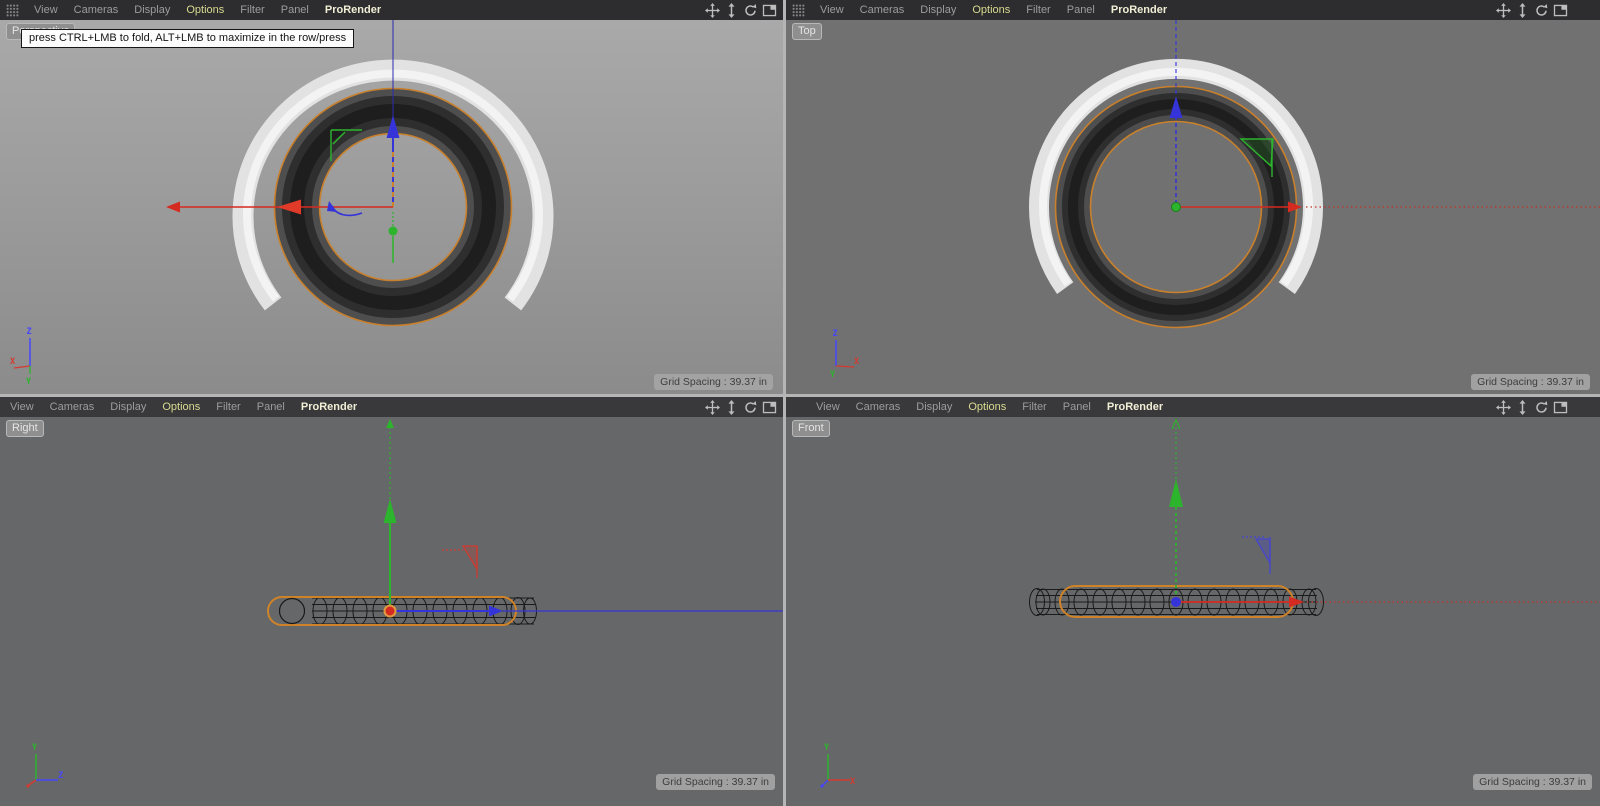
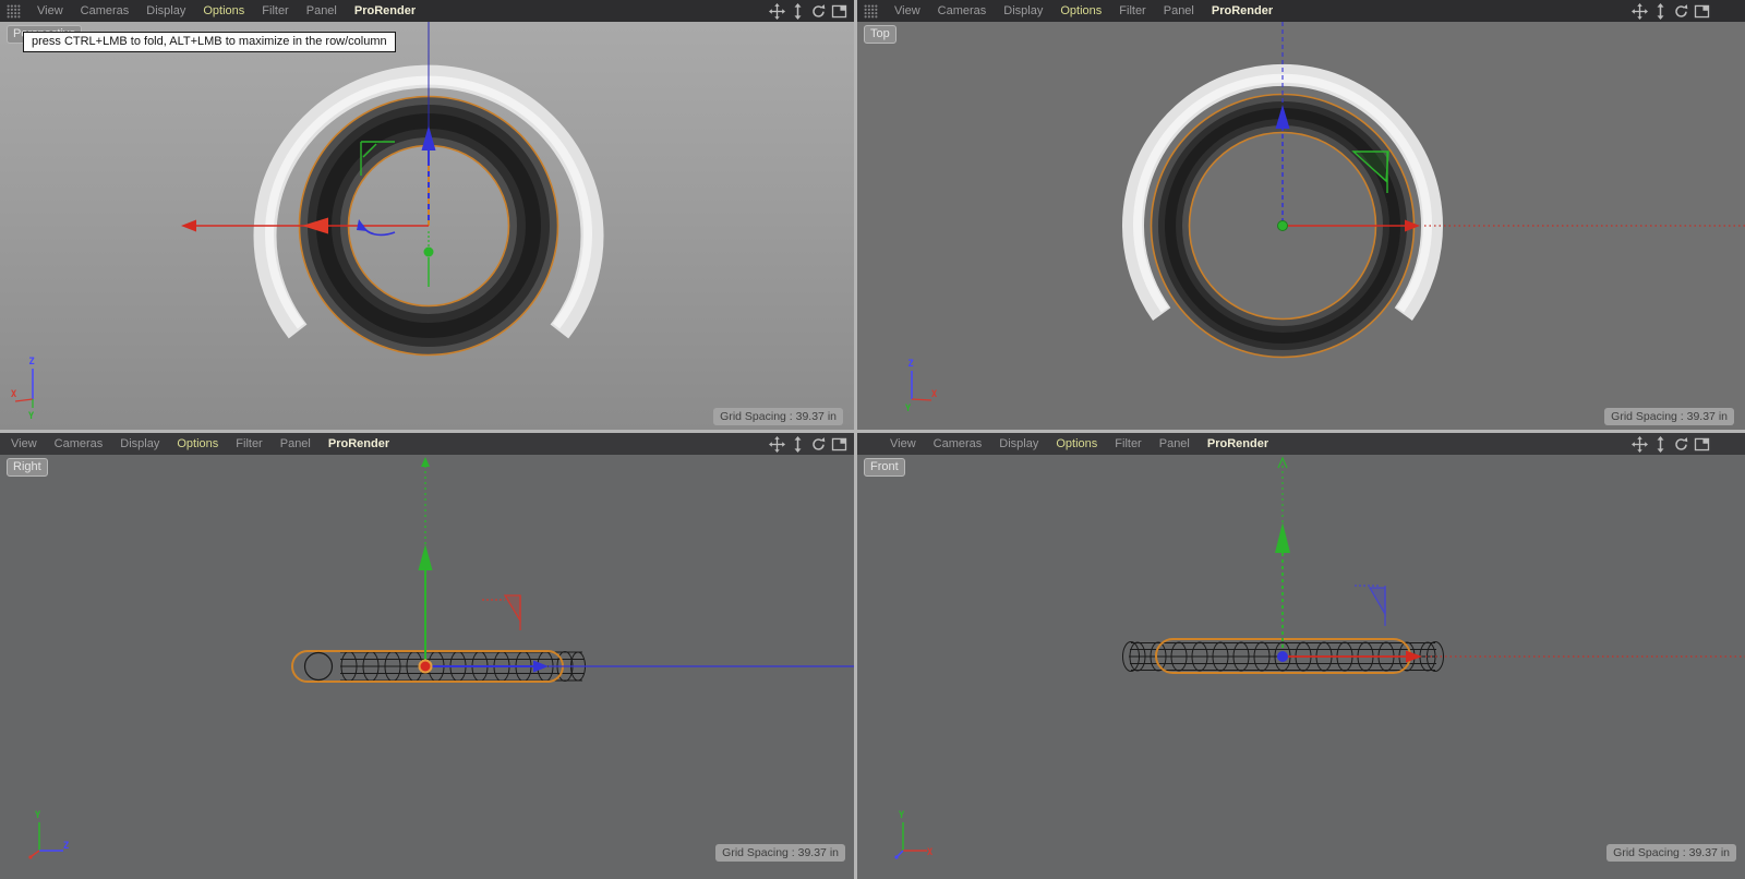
  View
  Cameras
  Display
  Options
  Filter
  Panel
  ProRender
- press CTRL+LMB to fold, ALT+LMB to maximize in the row/press
+ press CTRL+LMB to fold, ALT+LMB to maximize in the row/column
  Grid Spacing : 39.37 in
  Z
  X
  Y
  View
  Cameras
  Display
  Options
  Filter
  Panel
  ProRender
  Top
  Grid Spacing : 39.37 in
  Z
  X
  Y
  View
  Cameras
  Display
  Options
  Filter
  Panel
  ProRender
  Right
  Grid Spacing : 39.37 in
  Y
  Z
  View
  Cameras
  Display
  Options
  Filter
  Panel
  ProRender
  Front
  Grid Spacing : 39.37 in
  Y
  X
